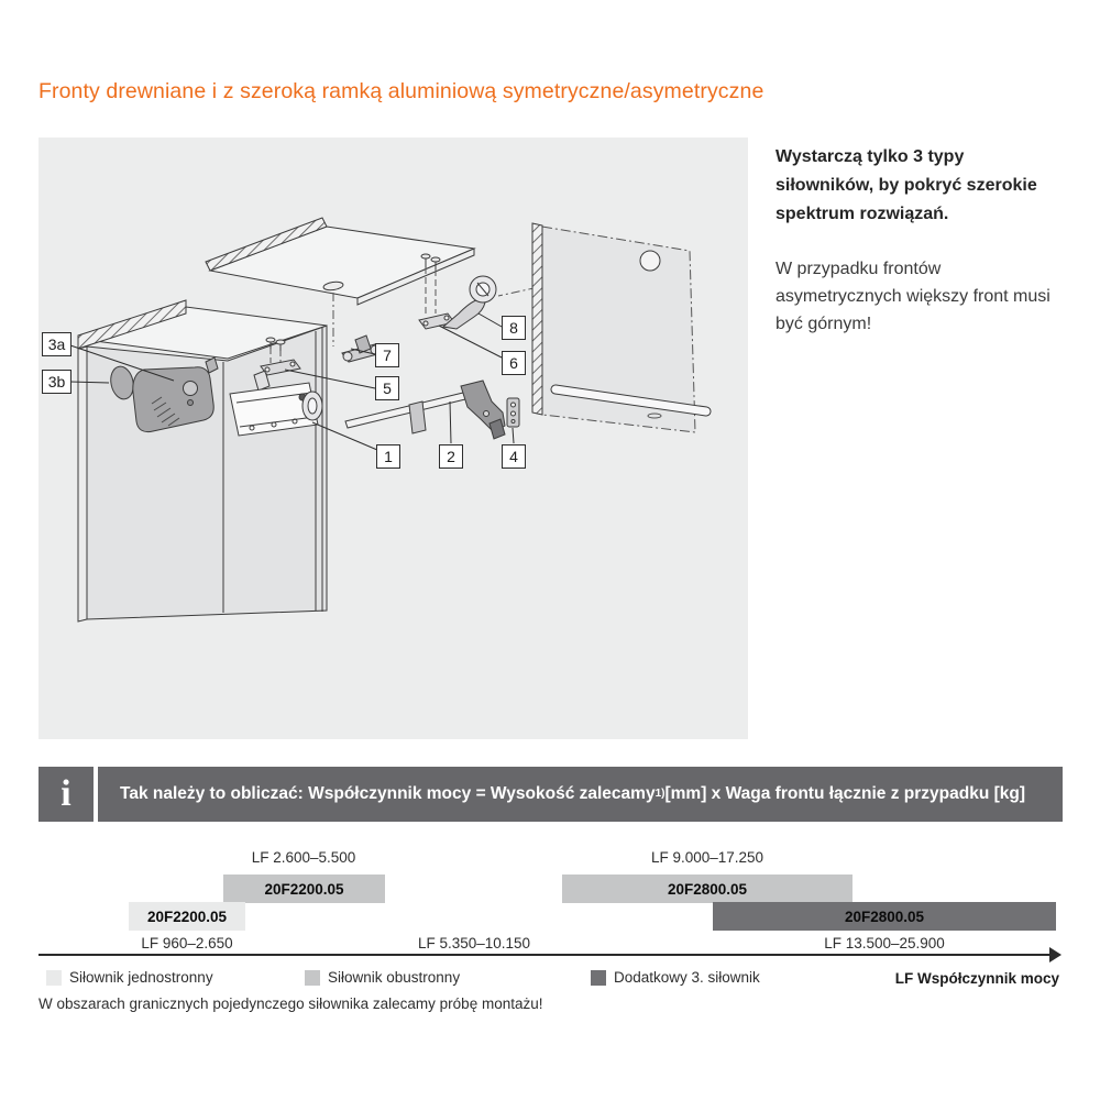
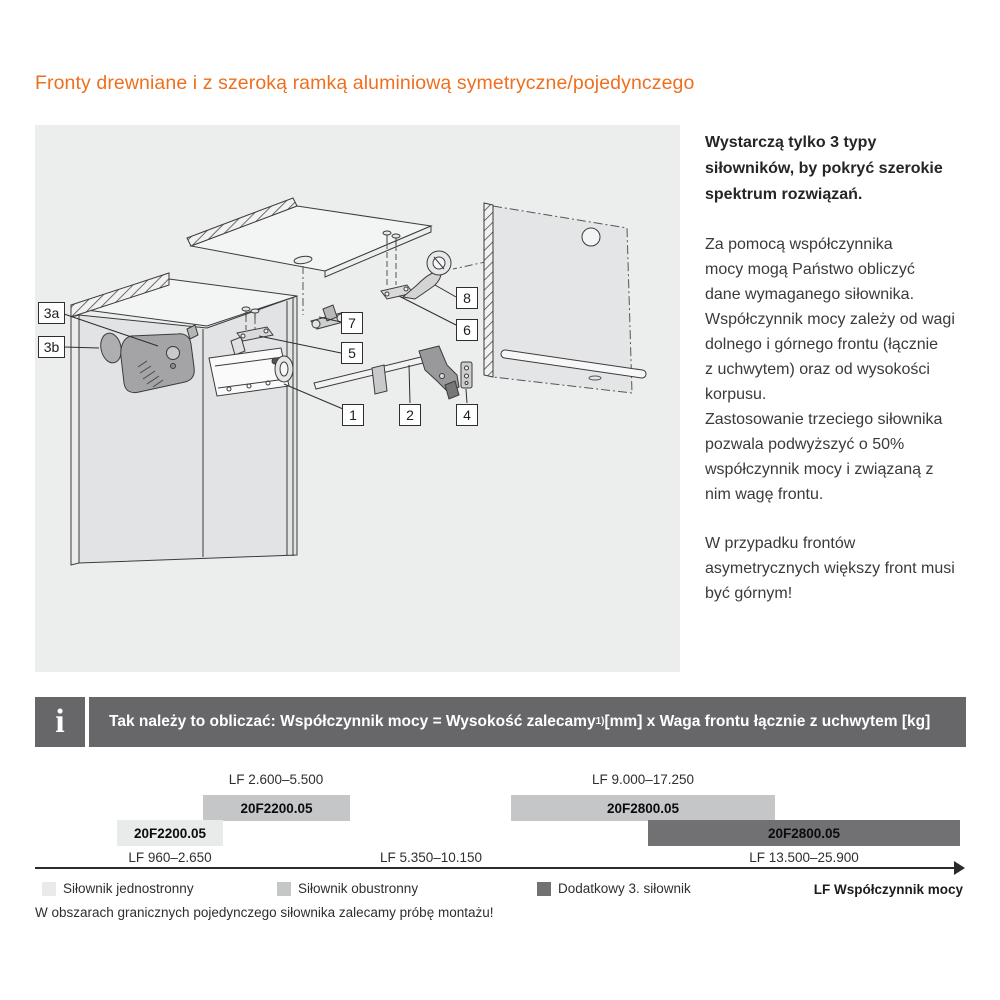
- Fronty drewniane i z szeroką ramką aluminiową symetryczne/asymetryczne
+ Fronty drewniane i z szeroką ramką aluminiową symetryczne/pojedynczego
  3a
  3b
  7
  5
  8
  6
  1
  2
  4
  Wystarczą tylko 3 typy
  siłowników, by pokryć szerokie
  spektrum rozwiązań.
+ Za pomocą współczynnika
+ mocy mogą Państwo obliczyć
+ dane wymaganego siłownika.
+ Współczynnik mocy zależy od wagi
+ dolnego i górnego frontu (łącznie
+ z uchwytem) oraz od wysokości
+ korpusu.
+ Zastosowanie trzeciego siłownika
+ pozwala podwyższyć o 50%
+ współczynnik mocy i związaną z
+ nim wagę frontu.
  W przypadku frontów
  asymetrycznych większy front musi
  być górnym!
  i
  Tak należy to obliczać: Współczynnik mocy = Wysokość zalecamy
  1)
- [mm] x Waga frontu łącznie z przypadku [kg]
+ [mm] x Waga frontu łącznie z uchwytem [kg]
  LF 2.600–5.500
  LF 9.000–17.250
  20F2200.05
  20F2800.05
  20F2200.05
  20F2800.05
  LF 960–2.650
  LF 5.350–10.150
  LF 13.500–25.900
  Siłownik jednostronny
  Siłownik obustronny
  Dodatkowy 3. siłownik
  LF Współczynnik mocy
  W obszarach granicznych pojedynczego siłownika zalecamy próbę montażu!
